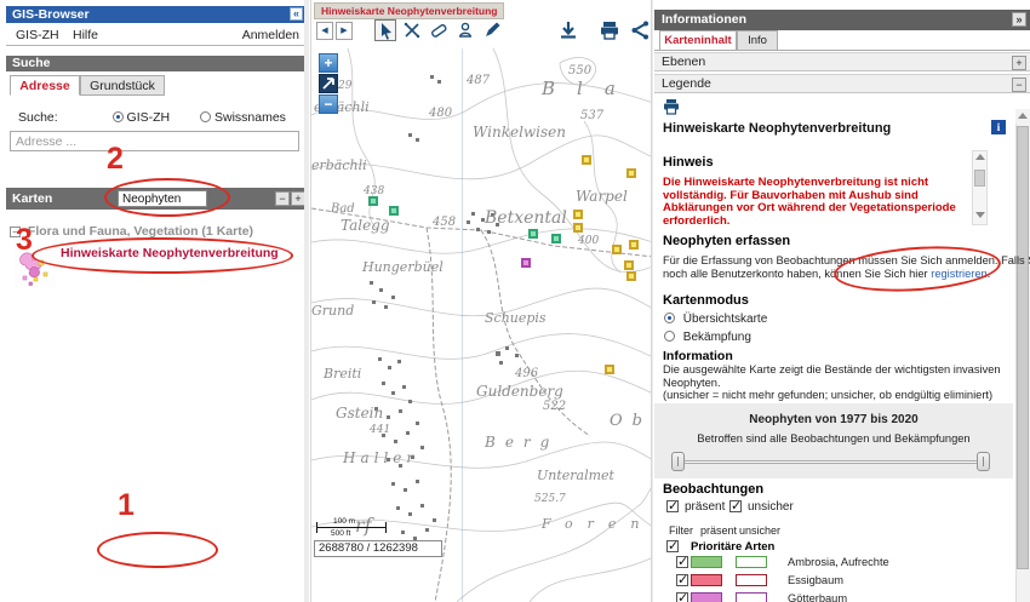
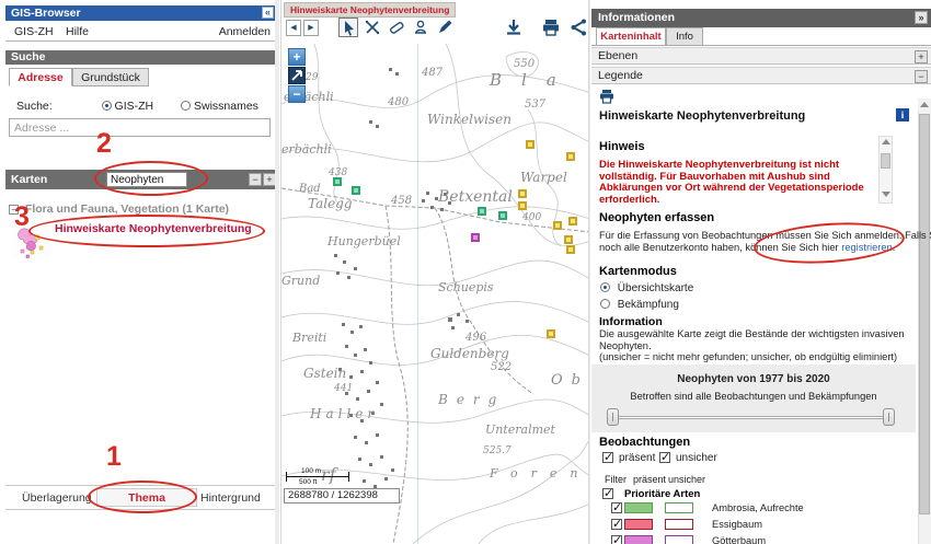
  GIS-Browser
  «
  GIS-ZH
  Hilfe
  Anmelden
  Suche
  Adresse
  Grundstück
  Suche: GIS-ZH Swissnames
  Adresse ...
  Karten
  Neophyten
  −
  +
  − Flora und Fauna, Vegetation (1 Karte)
  Hinweiskarte Neophytenverbreitung
+ Überlagerung
+ Thema
+ Hintergrund
  Hinweiskarte Neophytenverbreitung
  29
  487
  550
  Bla
  480
  537
  Winkelwisen
  erbächli
  438
  Bad
  Talegg
  458
  Betxental
  Warpel
  400
  Hungerbüel
  Grund
  Schuepis
  Breiti
  496
  Guldenberg
  Gstein
  522
  441
  Berg
  Ob
  Haller
  Unteralmet
  525.7
  Foren
  rf
  +
  −
  2688780 / 1262398
  Informationen
  »
  Karteninhalt
  Info
  Ebenen
  +
  Legende
  −
  Hinweiskarte Neophytenverbreitung
  i
  Hinweis
  Die Hinweiskarte Neophytenverbreitung ist nicht vollständig. Für Bauvorhaben mit Aushub sind Abklärungen vor Ort während der Vegetationsperiode erforderlich.
  Neophyten erfassen
  Für die Erfassung von Beobachtungen müssen Sie Sich anmelden. Falls
  noch alle Benutzerkonto haben, können Sie Sich hier registrieren.
  Kartenmodus
  Übersichtskarte
  Bekämpfung
  Information
  Die ausgewählte Karte zeigt die Bestände der wichtigsten invasiven Neophyten.
  (unsicher = nicht mehr gefunden; unsicher, ob endgültig eliminiert)
  Neophyten von 1977 bis 2020
  Betroffen sind alle Beobachtungen und Bekämpfungen
  Beobachtungen
  präsent
  unsicher
  Filter
  präsent
  unsicher
  Prioritäre Arten
  Ambrosia, Aufrechte
  Essigbaum
  Götterbaum
  1
  2
  3
